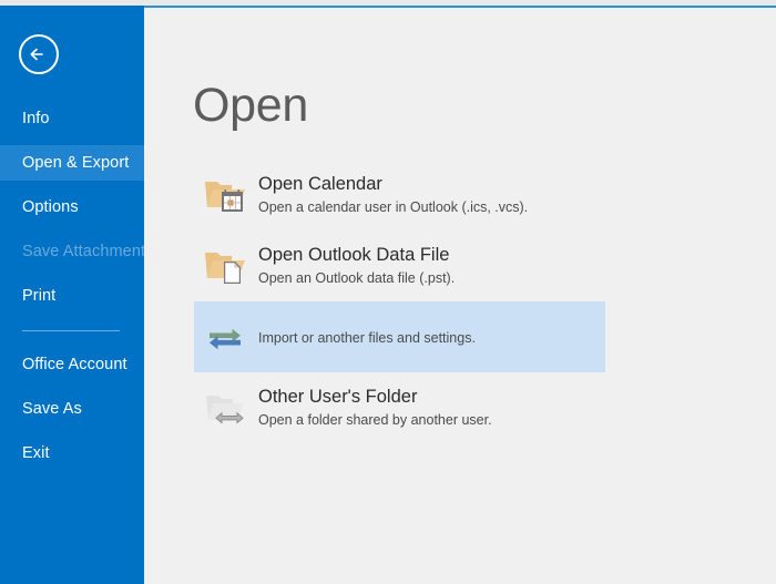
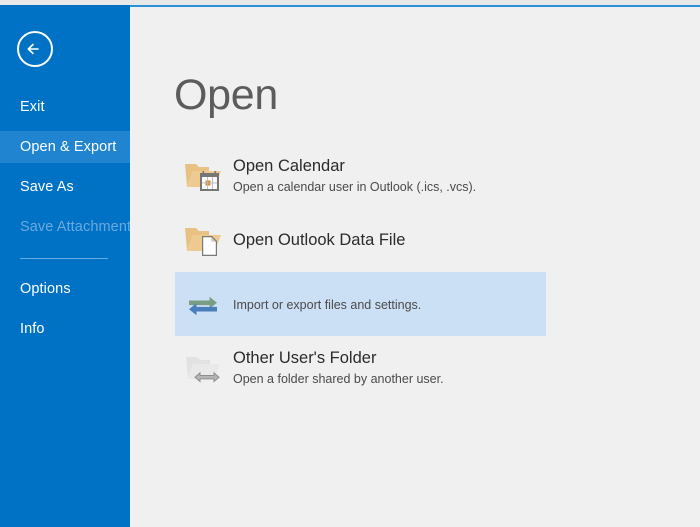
- Info
+ Exit
  Open & Export
- Options
+ Save As
  Save Attachmen
- Print
- Office Account
- Save As
+ Options
- Exit
+ Info
  Open
  Open Calendar
  Open a calendar user in Outlook (.ics, .vcs).
  Open Outlook Data File
- Open an Outlook data file (.pst).
- Import or another files and settings.
+ Import or export files and settings.
  Other User's Folder
  Open a folder shared by another user.
